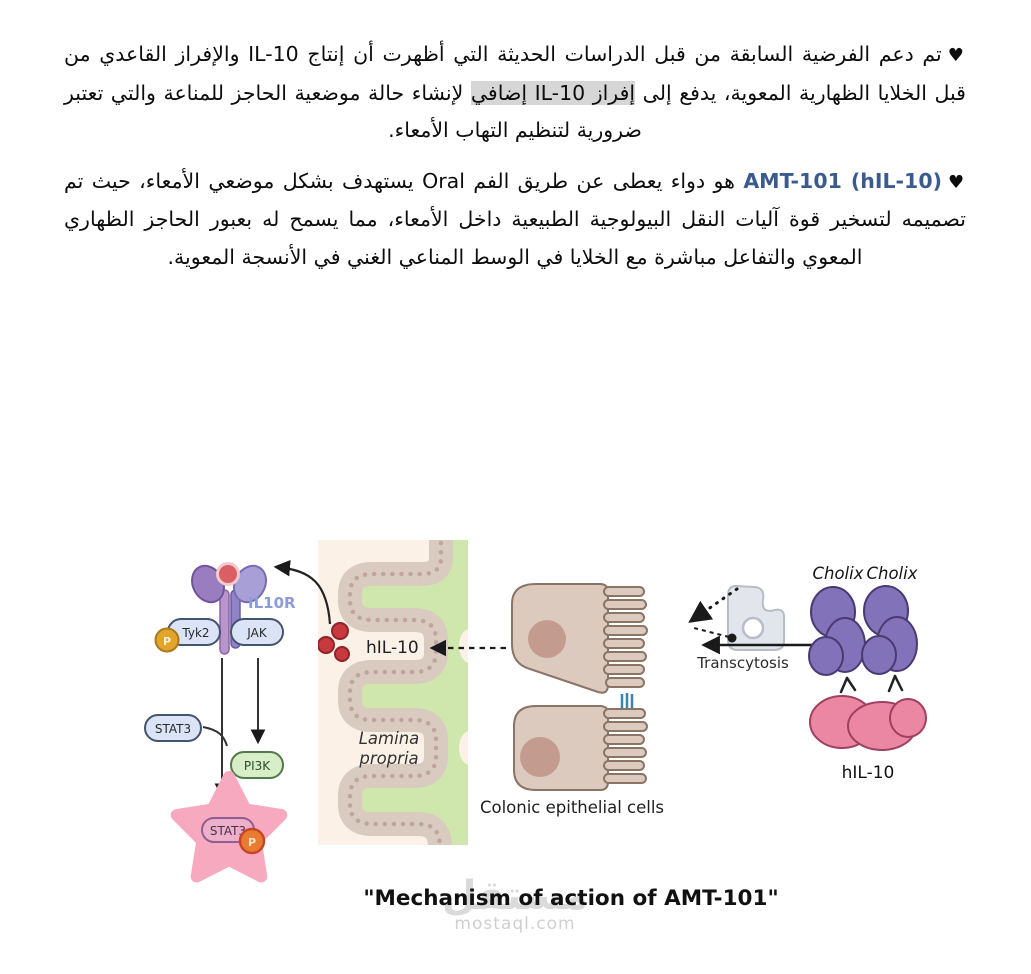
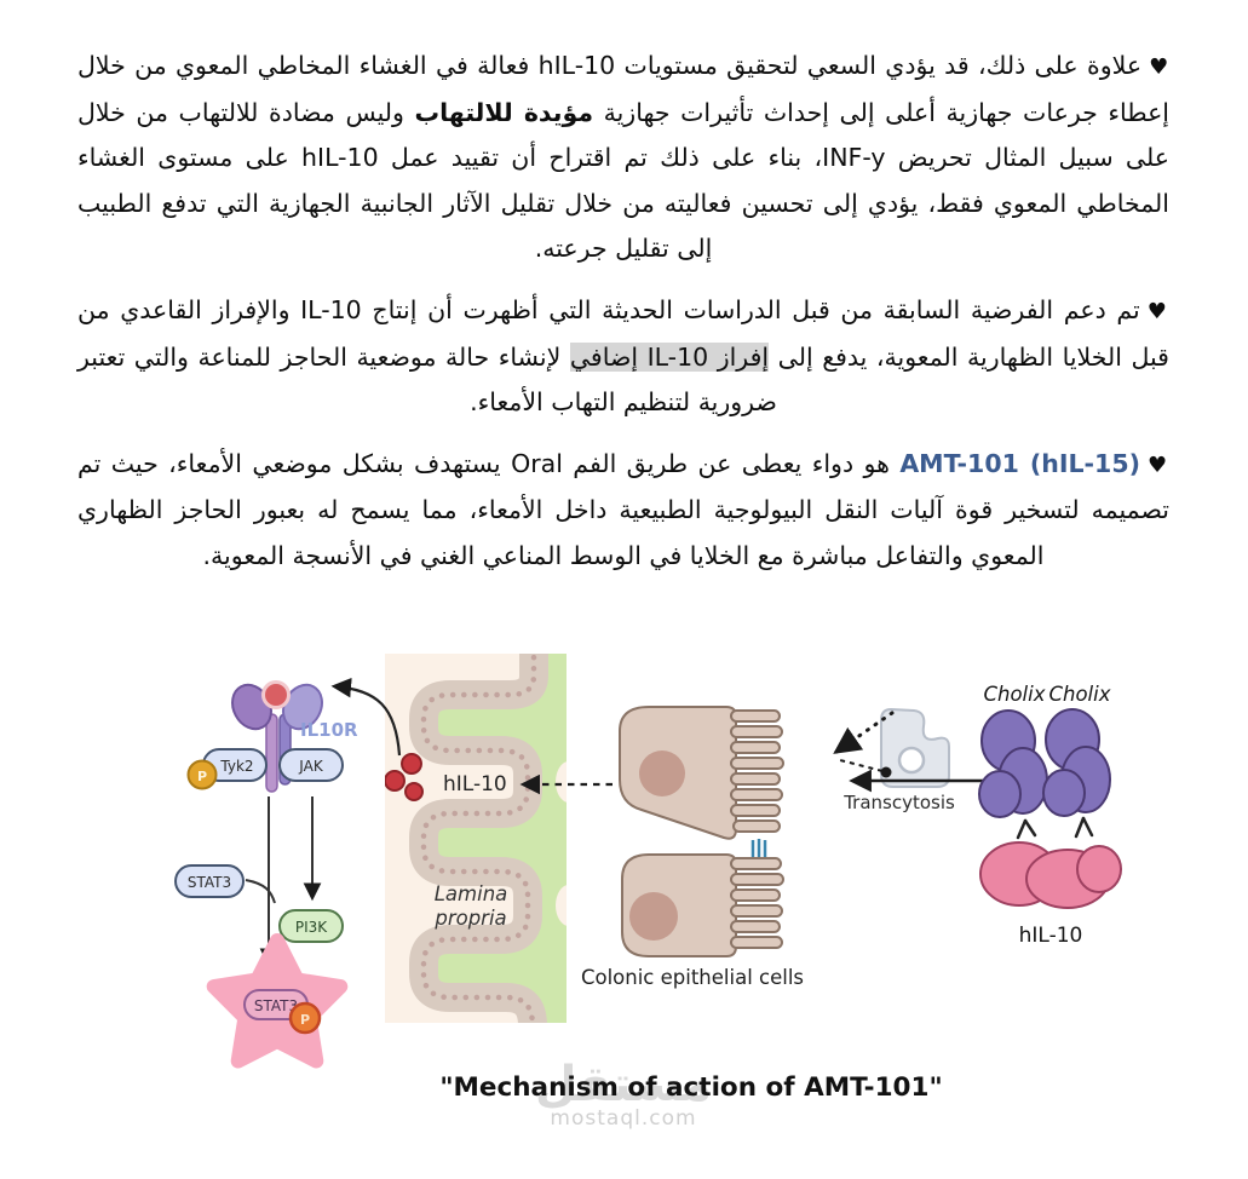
+ ♥علاوة على ذلك، قد يؤدي السعي لتحقيق مستويات hIL-10 فعالة في الغشاء المخاطي المعوي من خلال إعطاء جرعات جهازية أعلى إلى إحداث تأثيرات جهازية مؤيدة للالتهاب وليس مضادة للالتهاب من خلال على سبيل المثال تحريض INF-y، بناء على ذلك تم اقتراح أن تقييد عمل hIL-10 على مستوى الغشاء المخاطي المعوي فقط، يؤدي إلى تحسين فعاليته من خلال تقليل الآثار الجانبية الجهازية التي تدفع الطبيب إلى تقليل جرعته.
  ♥تم دعم الفرضية السابقة من قبل الدراسات الحديثة التي أظهرت أن إنتاج IL-10 والإفراز القاعدي من قبل الخلايا الظهارية المعوية، يدفع إلى إفراز IL-10 إضافي لإنشاء حالة موضعية الحاجز للمناعة والتي تعتبر ضرورية لتنظيم التهاب الأمعاء.
- ♥AMT-101 (hIL-10) هو دواء يعطى عن طريق الفم Oral يستهدف بشكل موضعي الأمعاء، حيث تم تصميمه لتسخير قوة آليات النقل البيولوجية الطبيعية داخل الأمعاء، مما يسمح له بعبور الحاجز الظهاري المعوي والتفاعل مباشرة مع الخلايا في الوسط المناعي الغني في الأنسجة المعوية.
+ ♥AMT-101 (hIL-15) هو دواء يعطى عن طريق الفم Oral يستهدف بشكل موضعي الأمعاء، حيث تم تصميمه لتسخير قوة آليات النقل البيولوجية الطبيعية داخل الأمعاء، مما يسمح له بعبور الحاجز الظهاري المعوي والتفاعل مباشرة مع الخلايا في الوسط المناعي الغني في الأنسجة المعوية.
  hIL-10
  Lamina
  propria
  IL10R
  Tyk2
  JAK
  P
  STAT3
  PI3K
  STAT3
  P
  Colonic epithelial cells
  Transcytosis
  Cholix
  Cholix
  hIL-10
  مستقل
  mostaql.com
  "Mechanism of action of AMT-101"
